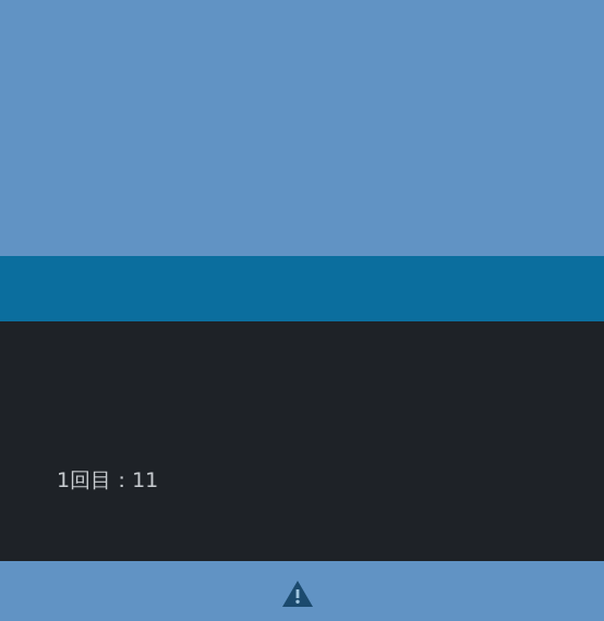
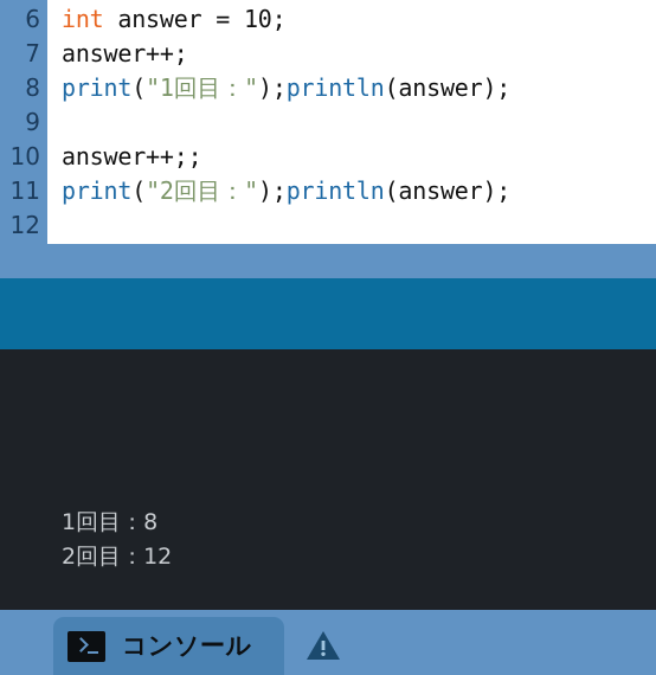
+ 6
+ 7
+ 8
+ 9
+ 10
+ 11
+ 12
+ int answer = 10;
+ answer++;
+ print("1回目：");println(answer);
+ answer++;;
+ print("2回目：");println(answer);
- 1回目：11
+ 1回目：8
+ 2回目：12
+ コンソール
